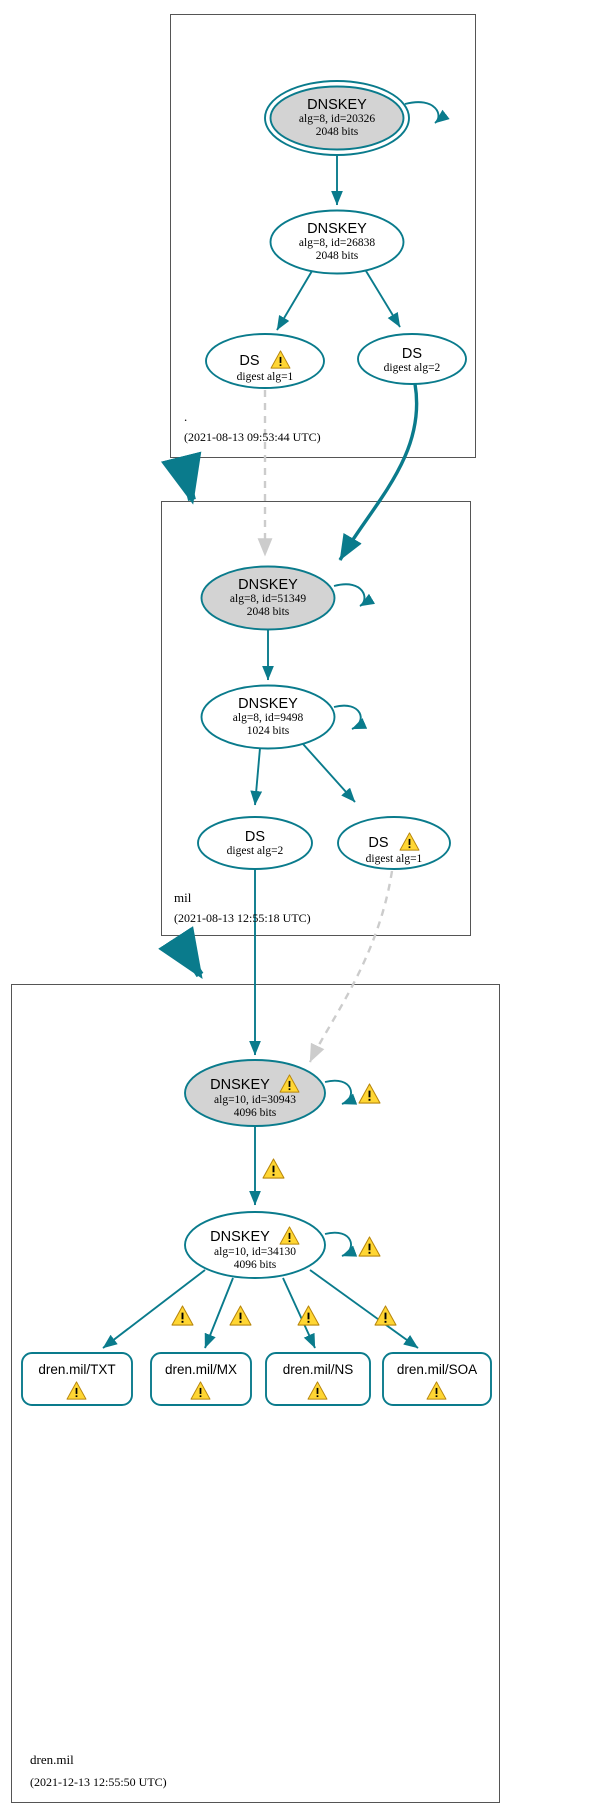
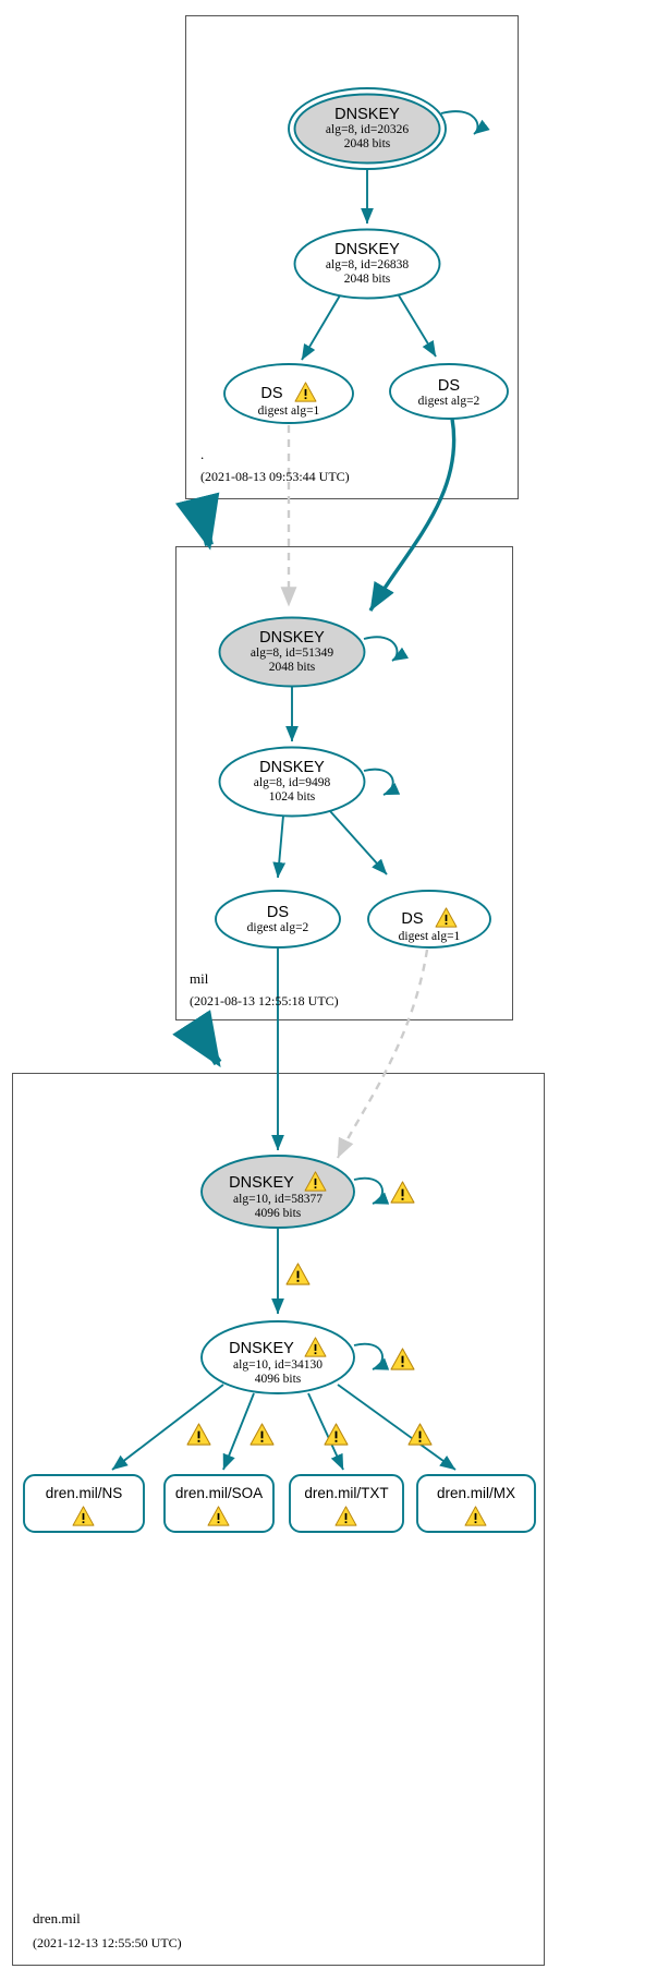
  DNSKEY
  alg=8, id=20326
  2048 bits
  DNSKEY
  alg=8, id=26838
  2048 bits
  DS
  digest alg=1
  DS
  digest alg=2
  .
  (2021-08-13 09:53:44 UTC)
  DNSKEY
  alg=8, id=51349
  2048 bits
  DNSKEY
  alg=8, id=9498
  1024 bits
  DS
  digest alg=2
  DS
  digest alg=1
  mil
  (2021-08-13 12:55:18 UTC)
  DNSKEY
- alg=10, id=30943
+ alg=10, id=58377
  4096 bits
  DNSKEY
  alg=10, id=34130
  4096 bits
- dren.mil/TXT
+ dren.mil/NS
- dren.mil/MX
+ dren.mil/SOA
- dren.mil/NS
+ dren.mil/TXT
- dren.mil/SOA
+ dren.mil/MX
  dren.mil
  (2021-12-13 12:55:50 UTC)
